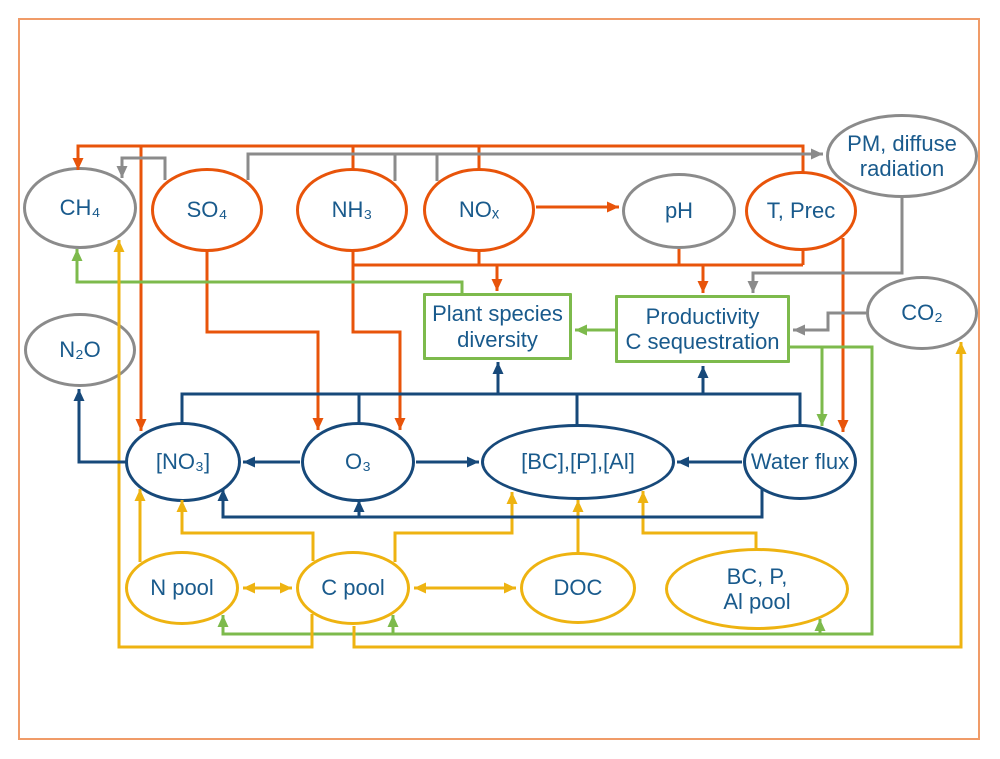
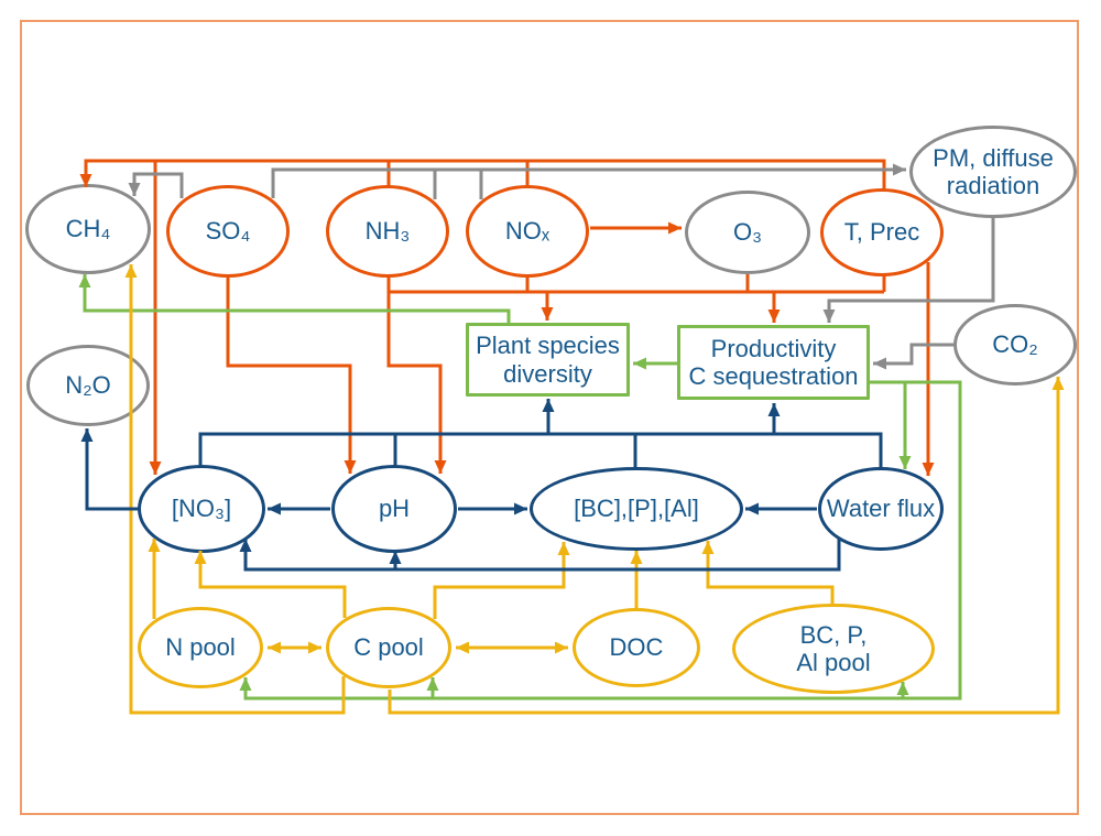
  CH₄
  SO₄
  NH₃
  NOₓ
- pH
+ O₃
  T, Prec
  PM, diffuse
  radiation
  CO₂
  N₂O
  [NO₃]
- O₃
+ pH
  [BC],[P],[Al]
  Water flux
  N pool
  C pool
  DOC
  BC, P,
  Al pool
  Plant species
  diversity
  Productivity
  C sequestration
